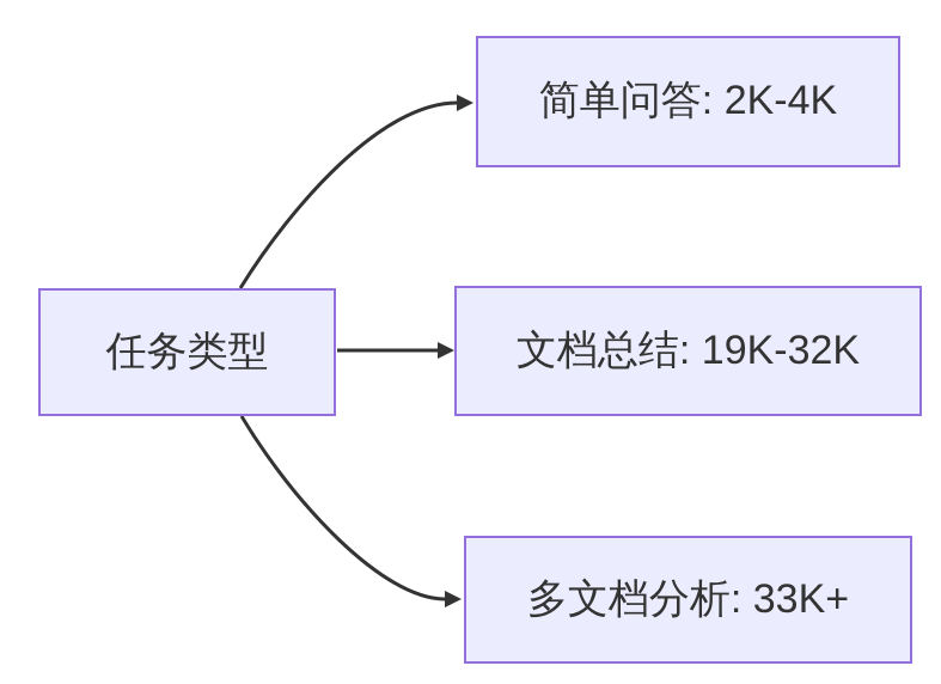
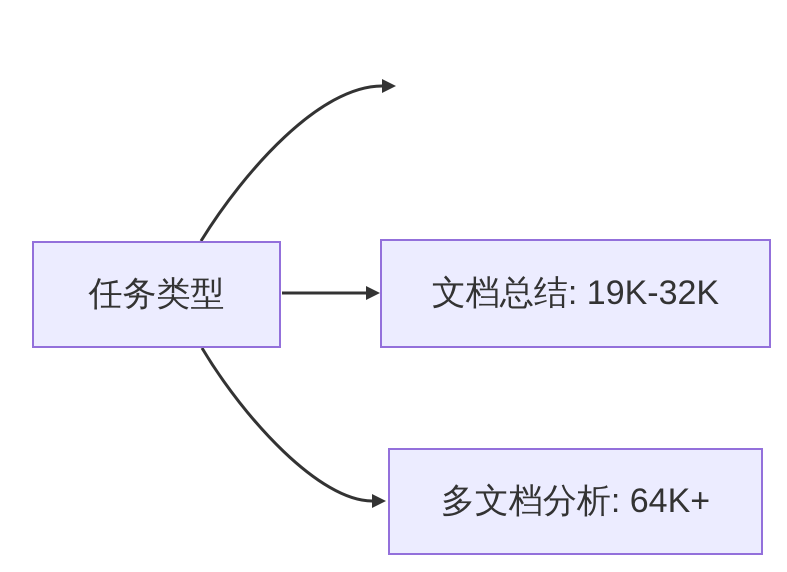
  任务类型
- 简单问答: 2K-4K
  文档总结: 19K-32K
- 多文档分析: 33K+
+ 多文档分析: 64K+
